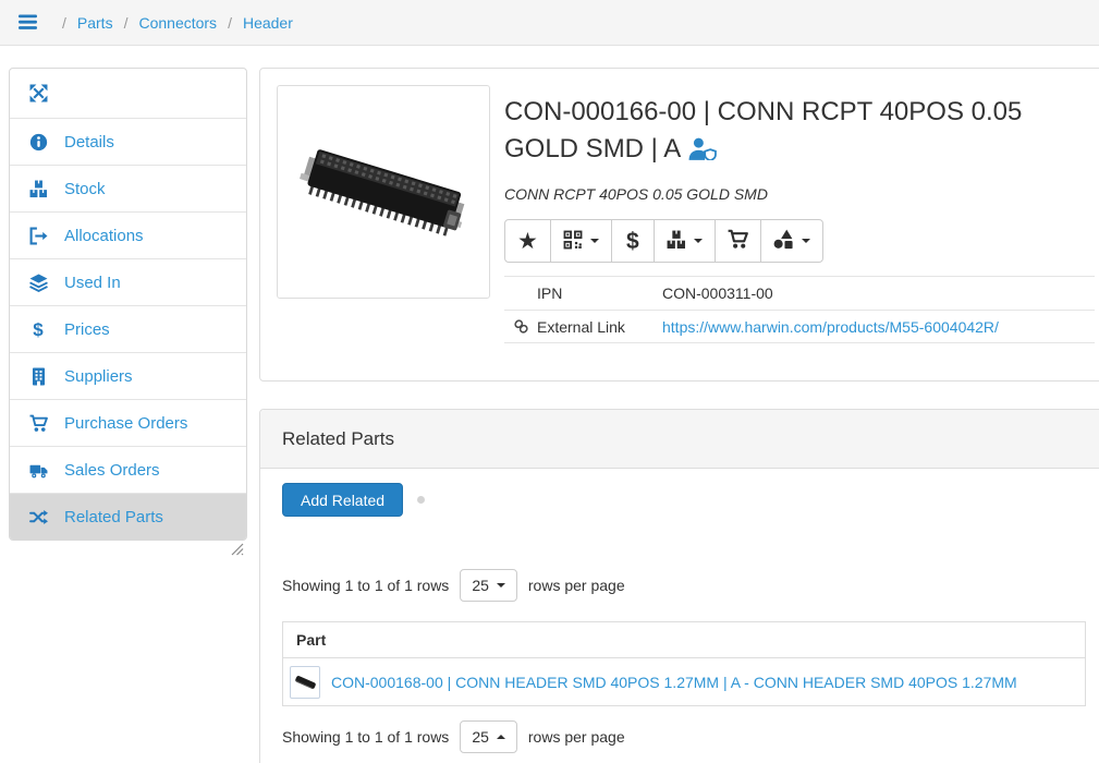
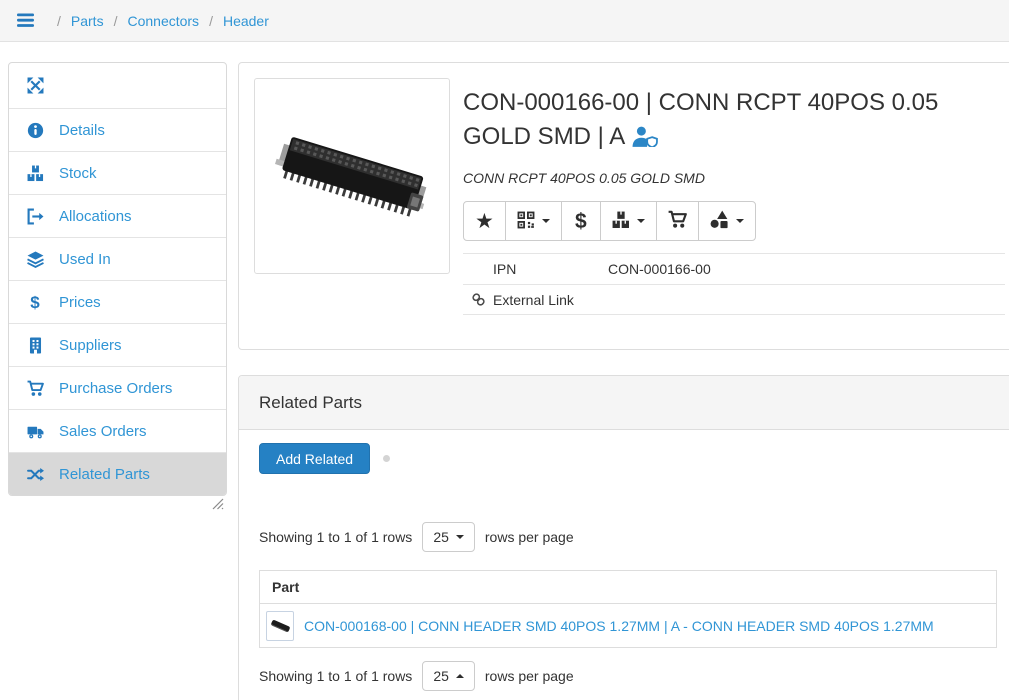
  /
  Parts
  /
  Connectors
  /
  Header
  Details
  Stock
  Allocations
  Used In
  $
  Prices
  Suppliers
  Purchase Orders
  Sales Orders
  Related Parts
  CON-000166-00 | CONN RCPT 40POS 0.05 GOLD SMD | A
  CONN RCPT 40POS 0.05 GOLD SMD
  ★
  $
  IPN
- CON-000311-00
+ CON-000166-00
  External Link
- https://www.harwin.com/products/M55-6004042R/
  Related Parts
  Add Related
  Showing 1 to 1 of 1 rows
  25
  rows per page
  Part
  CON-000168-00 | CONN HEADER SMD 40POS 1.27MM | A - CONN HEADER SMD 40POS 1.27MM
  Showing 1 to 1 of 1 rows
  25
  rows per page
